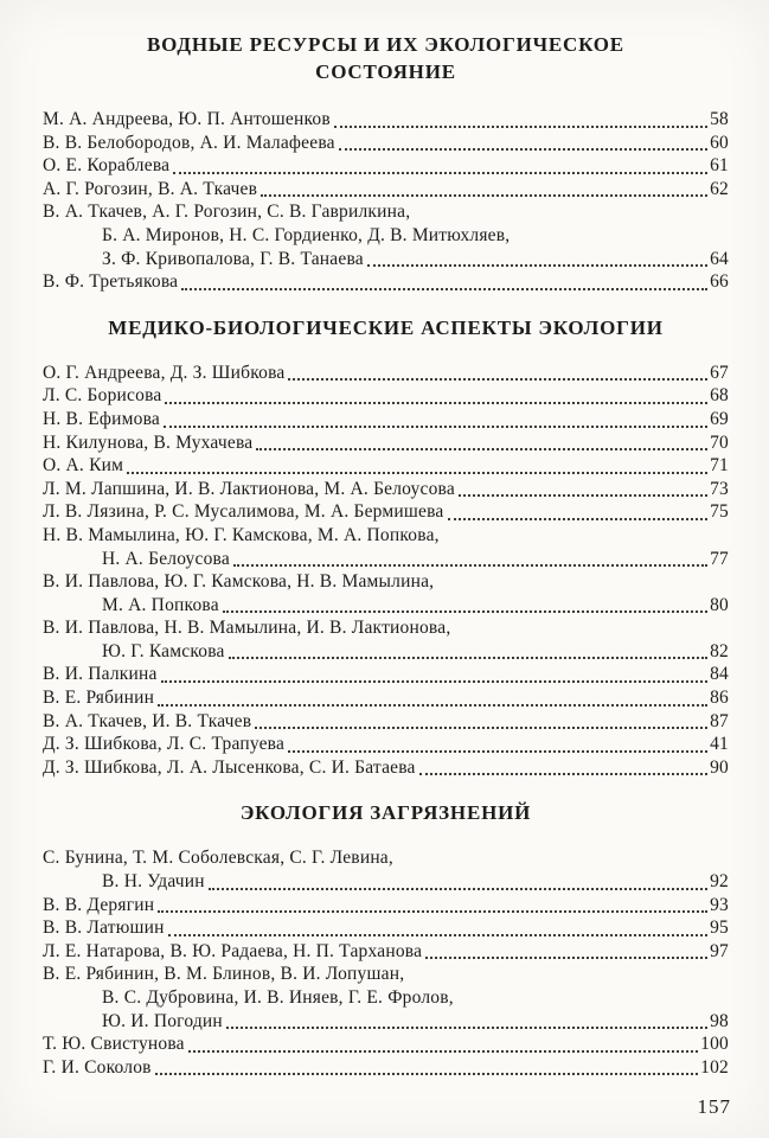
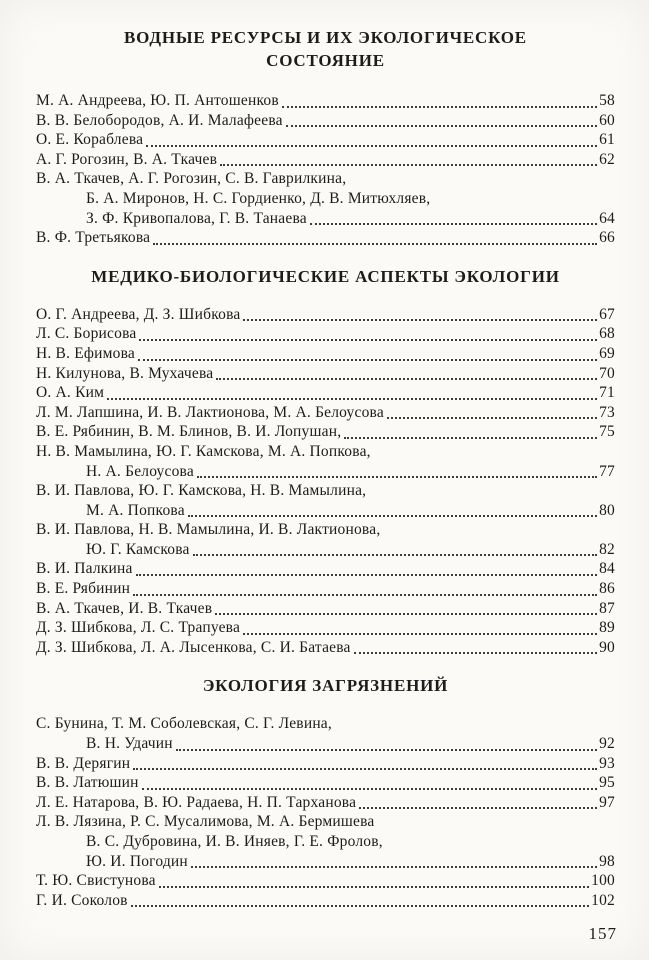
  ВОДНЫЕ РЕСУРСЫ И ИХ ЭКОЛОГИЧЕСКОЕ
  СОСТОЯНИЕ
  М. А. Андреева, Ю. П. Антошенков
  58
  В. В. Белобородов, А. И. Малафеева
  60
  О. Е. Кораблева
  61
  А. Г. Рогозин, В. А. Ткачев
  62
  В. А. Ткачев, А. Г. Рогозин, С. В. Гаврилкина,
  Б. А. Миронов, Н. С. Гордиенко, Д. В. Митюхляев,
  З. Ф. Кривопалова, Г. В. Танаева
  64
  В. Ф. Третьякова
  66
  МЕДИКО-БИОЛОГИЧЕСКИЕ АСПЕКТЫ ЭКОЛОГИИ
  О. Г. Андреева, Д. З. Шибкова
  67
  Л. С. Борисова
  68
  Н. В. Ефимова
  69
  Н. Килунова, В. Мухачева
  70
  О. А. Ким
  71
  Л. М. Лапшина, И. В. Лактионова, М. А. Белоусова
  73
- Л. В. Лязина, Р. С. Мусалимова, М. А. Бермишева
+ В. Е. Рябинин, В. М. Блинов, В. И. Лопушан,
  75
  Н. В. Мамылина, Ю. Г. Камскова, М. А. Попкова,
  Н. А. Белоусова
  77
  В. И. Павлова, Ю. Г. Камскова, Н. В. Мамылина,
  М. А. Попкова
  80
  В. И. Павлова, Н. В. Мамылина, И. В. Лактионова,
  Ю. Г. Камскова
  82
  В. И. Палкина
  84
  В. Е. Рябинин
  86
  В. А. Ткачев, И. В. Ткачев
  87
  Д. З. Шибкова, Л. С. Трапуева
- 41
+ 89
  Д. З. Шибкова, Л. А. Лысенкова, С. И. Батаева
  90
  ЭКОЛОГИЯ ЗАГРЯЗНЕНИЙ
  С. Бунина, Т. М. Соболевская, С. Г. Левина,
  В. Н. Удачин
  92
  В. В. Дерягин
  93
  В. В. Латюшин
  95
  Л. Е. Натарова, В. Ю. Радаева, Н. П. Тарханова
  97
- В. Е. Рябинин, В. М. Блинов, В. И. Лопушан,
+ Л. В. Лязина, Р. С. Мусалимова, М. А. Бермишева
  В. С. Дубровина, И. В. Иняев, Г. Е. Фролов,
  Ю. И. Погодин
  98
  Т. Ю. Свистунова
  100
  Г. И. Соколов
  102
  157
